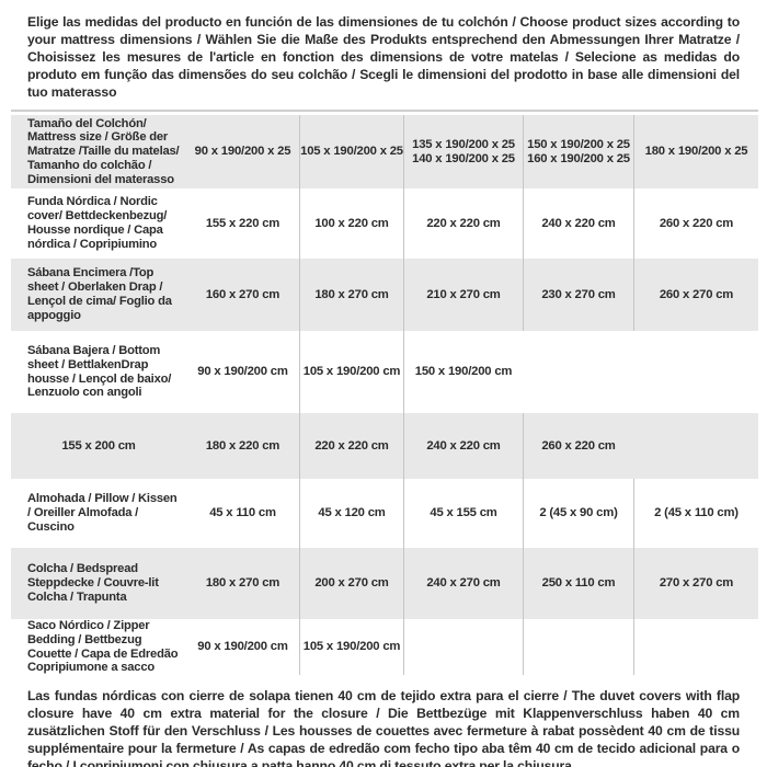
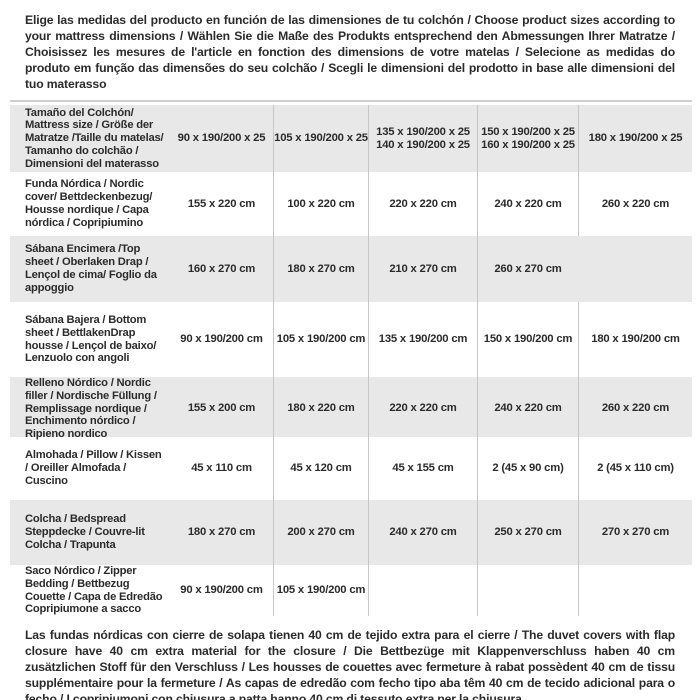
  Elige las medidas del producto en función de las dimensiones de tu colchón / Choose product sizes according to your mattress dimensions / Wählen Sie die Maße des Produkts entsprechend den Abmessungen Ihrer Matratze / Choisissez les mesures de l'article en fonction des dimensions de votre matelas / Selecione as medidas do produto em função das dimensões do seu colchão / Scegli le dimensioni del prodotto in base alle dimensioni del tuo materasso
  Tamaño del Colchón/ Mattress size / Größe der Matratze /Taille du matelas/ Tamanho do colchão / Dimensioni del materasso
  90 x 190/200 x 25
  105 x 190/200 x 25
  135 x 190/200 x 25
  140 x 190/200 x 25
  150 x 190/200 x 25
  160 x 190/200 x 25
  180 x 190/200 x 25
  Funda Nórdica / Nordic cover/ Bettdeckenbezug/ Housse nordique / Capa nórdica / Copripiumino
  155 x 220 cm
  100 x 220 cm
  220 x 220 cm
  240 x 220 cm
  260 x 220 cm
  Sábana Encimera /Top sheet / Oberlaken Drap / Lençol de cima/ Foglio da appoggio
  160 x 270 cm
  180 x 270 cm
  210 x 270 cm
- 230 x 270 cm
  260 x 270 cm
  Sábana Bajera / Bottom sheet / BettlakenDrap housse / Lençol de baixo/ Lenzuolo con angoli
  90 x 190/200 cm
  105 x 190/200 cm
+ 135 x 190/200 cm
  150 x 190/200 cm
+ 180 x 190/200 cm
+ Relleno Nórdico / Nordic filler / Nordische Füllung / Remplissage nordique / Enchimento nórdico / Ripieno nordico
  155 x 200 cm
  180 x 220 cm
  220 x 220 cm
  240 x 220 cm
  260 x 220 cm
  Almohada / Pillow / Kissen / Oreiller Almofada / Cuscino
  45 x 110 cm
  45 x 120 cm
  45 x 155 cm
  2 (45 x 90 cm)
  2 (45 x 110 cm)
  Colcha / Bedspread Steppdecke / Couvre-lit Colcha / Trapunta
  180 x 270 cm
  200 x 270 cm
  240 x 270 cm
- 250 x 110 cm
+ 250 x 270 cm
  270 x 270 cm
  Saco Nórdico / Zipper Bedding / Bettbezug Couette / Capa de Edredão Copripiumone a sacco
  90 x 190/200 cm
  105 x 190/200 cm
  Las fundas nórdicas con cierre de solapa tienen 40 cm de tejido extra para el cierre / The duvet covers with flap closure have 40 cm extra material for the closure / Die Bettbezüge mit Klappenverschluss haben 40 cm zusätzlichen Stoff für den Verschluss / Les housses de couettes avec fermeture à rabat possèdent 40 cm de tissu supplémentaire pour la fermeture / As capas de edredão com fecho tipo aba têm 40 cm de tecido adicional para o fecho / I copripiumoni con chiusura a patta hanno 40 cm di tessuto extra per la chiusura
